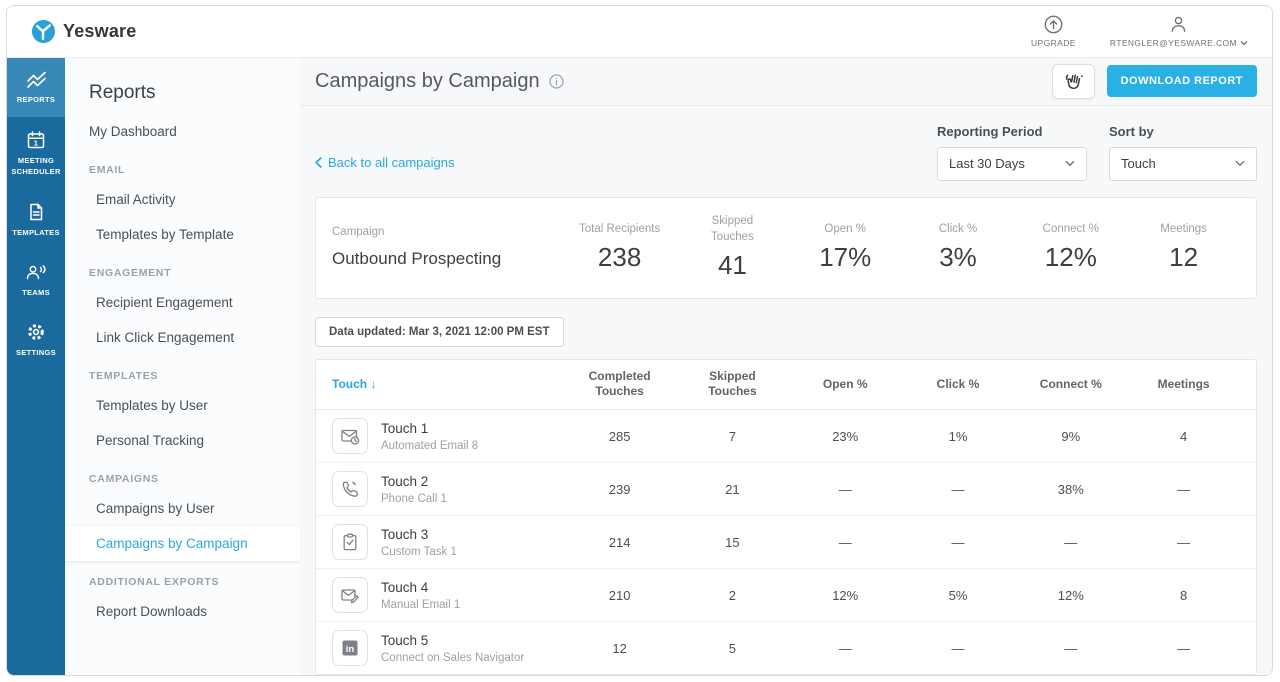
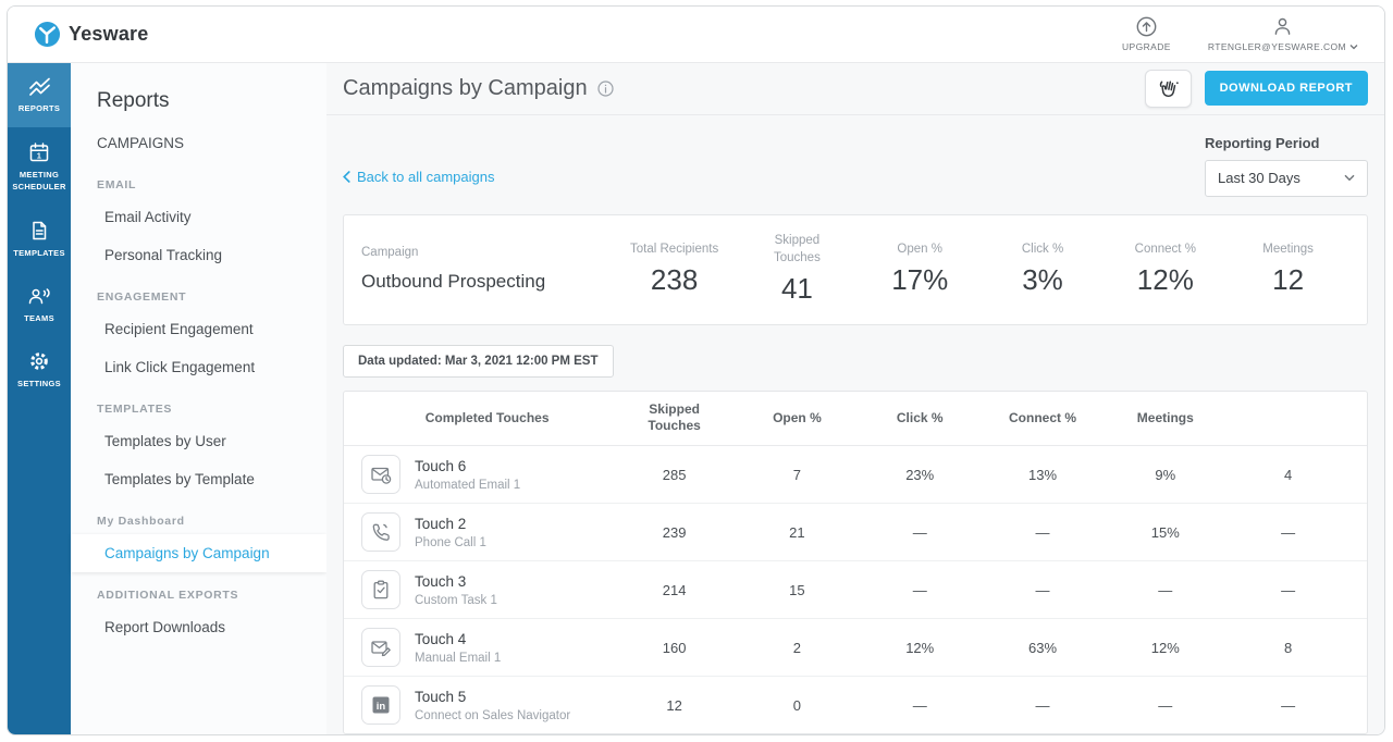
  Yesware
  UPGRADE
  RTENGLER@YESWARE.COM
  REPORTS
  1
  MEETING SCHEDULER
  TEMPLATES
  TEAMS
  SETTINGS
  Reports
- My Dashboard
+ CAMPAIGNS
  EMAIL
  Email Activity
- Templates by Template
+ Personal Tracking
  ENGAGEMENT
  Recipient Engagement
  Link Click Engagement
  TEMPLATES
  Templates by User
- Personal Tracking
+ Templates by Template
- CAMPAIGNS
+ My Dashboard
- Campaigns by User
  Campaigns by Campaign
  ADDITIONAL EXPORTS
  Report Downloads
  Campaigns by Campaign
  DOWNLOAD REPORT
  Back to all campaigns
  Reporting Period
  Last 30 Days
- Sort by
- Touch
  Campaign
  Outbound Prospecting
  Total Recipients
  238
  Skipped Touches
  41
  Open %
  17%
  Click %
  3%
  Connect %
  12%
  Meetings
  12
  Data updated: Mar 3, 2021 12:00 PM EST
- Touch ↓
  Completed Touches
  Skipped Touches
  Open %
  Click %
  Connect %
  Meetings
- Touch 1
+ Touch 6
- Automated Email 8
+ Automated Email 1
  285
  7
  23%
- 1%
+ 13%
  9%
  4
  Touch 2
  Phone Call 1
  239
  21
  —
  —
- 38%
+ 15%
  —
  Touch 3
  Custom Task 1
  214
  15
  —
  —
  —
  —
  Touch 4
  Manual Email 1
- 210
+ 160
  2
  12%
- 5%
+ 63%
  12%
  8
  in
  Touch 5
  Connect on Sales Navigator
  12
- 5
+ 0
  —
  —
  —
  —
